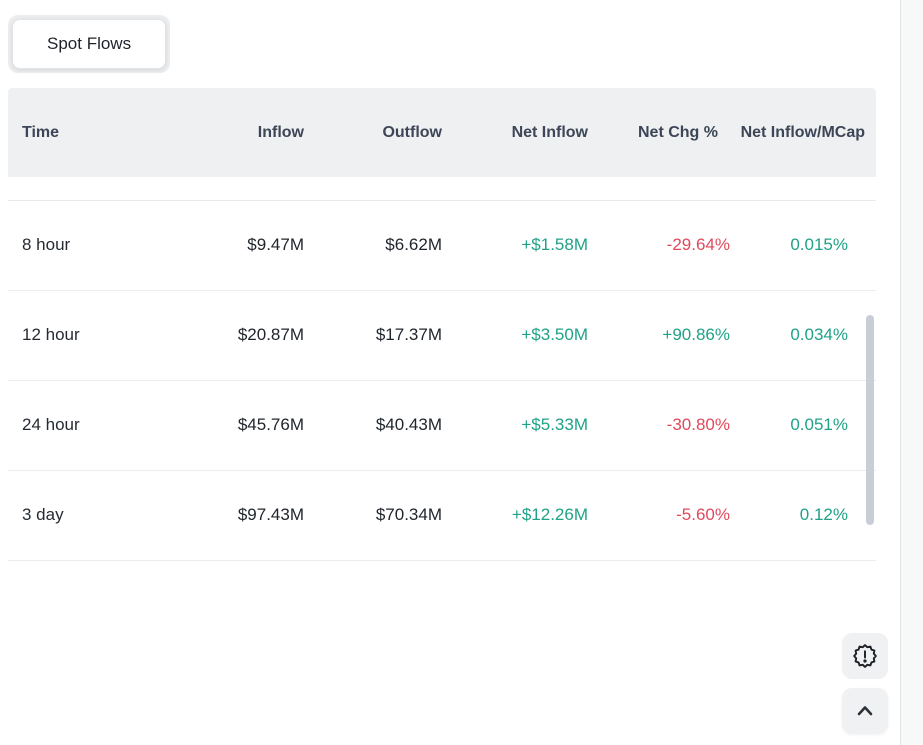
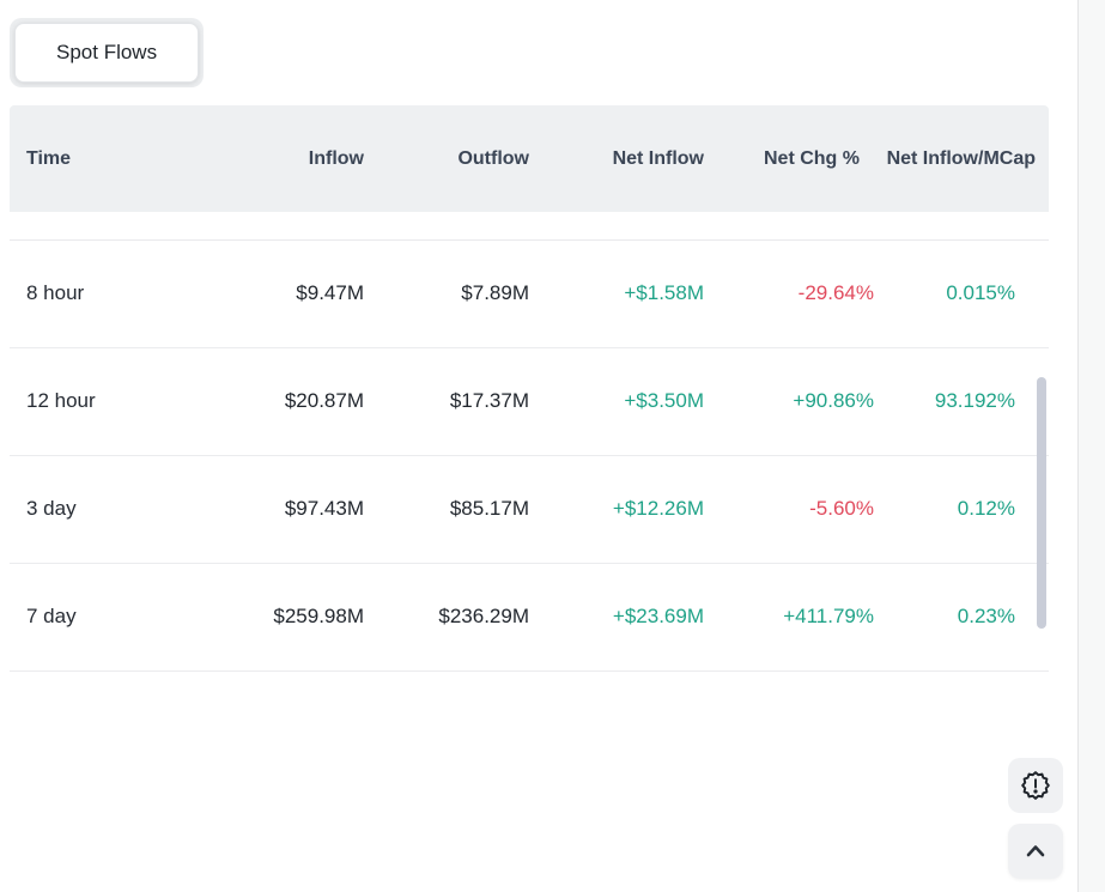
  Spot Flows
  Time	Inflow	Outflow	Net Inflow	Net Chg %	Net Inflow/MCap
- 8 hour	$9.47M	$6.62M	+$1.58M	-29.64%	0.015%
+ 8 hour	$9.47M	$7.89M	+$1.58M	-29.64%	0.015%
- 12 hour	$20.87M	$17.37M	+$3.50M	+90.86%	0.034%
+ 12 hour	$20.87M	$17.37M	+$3.50M	+90.86%	93.192%
- 24 hour	$45.76M	$40.43M	+$5.33M	-30.80%	0.051%
- 3 day	$97.43M	$70.34M	+$12.26M	-5.60%	0.12%
+ 3 day	$97.43M	$85.17M	+$12.26M	-5.60%	0.12%
+ 7 day	$259.98M	$236.29M	+$23.69M	+411.79%	0.23%
